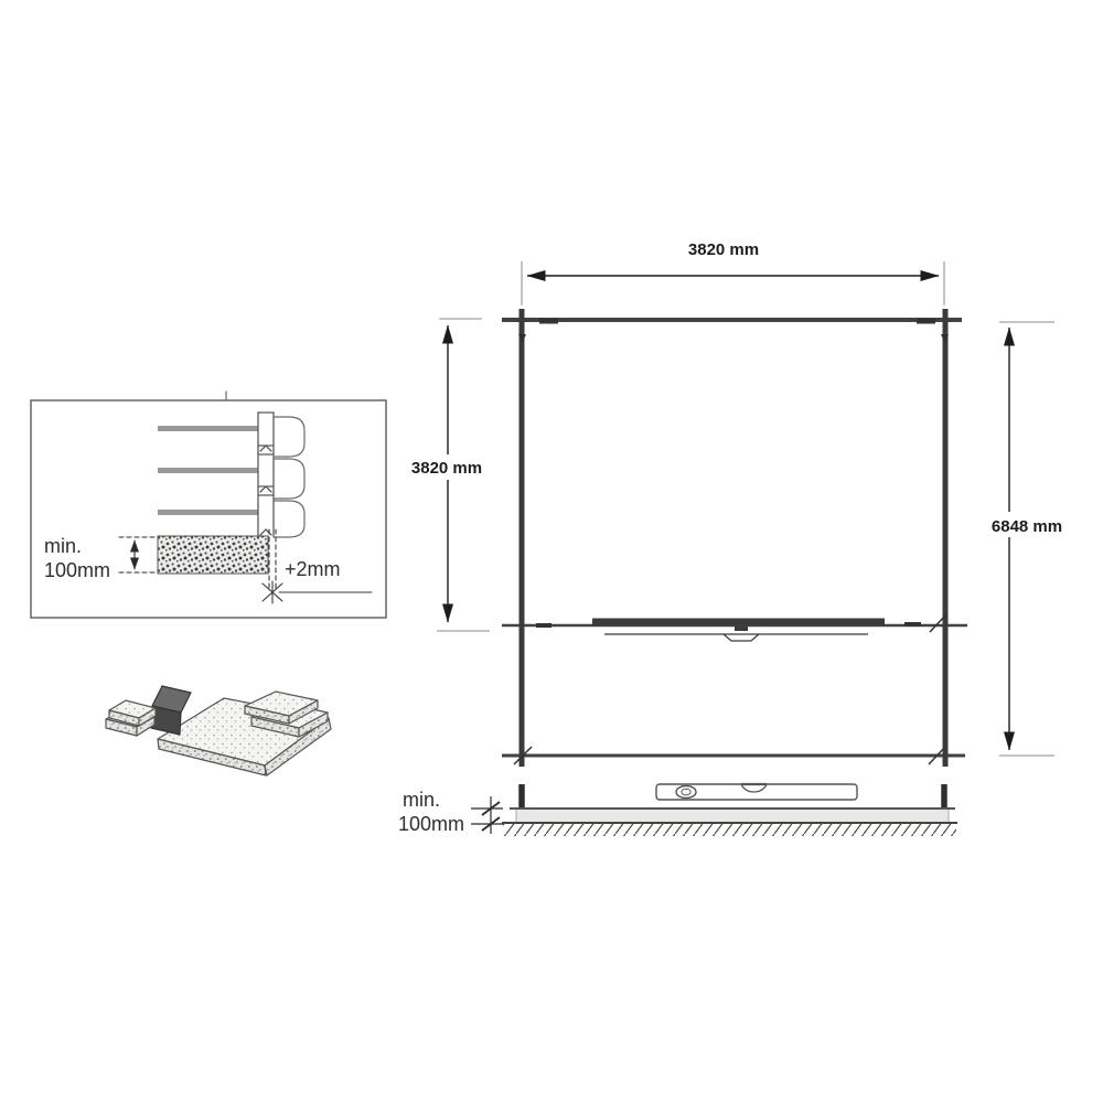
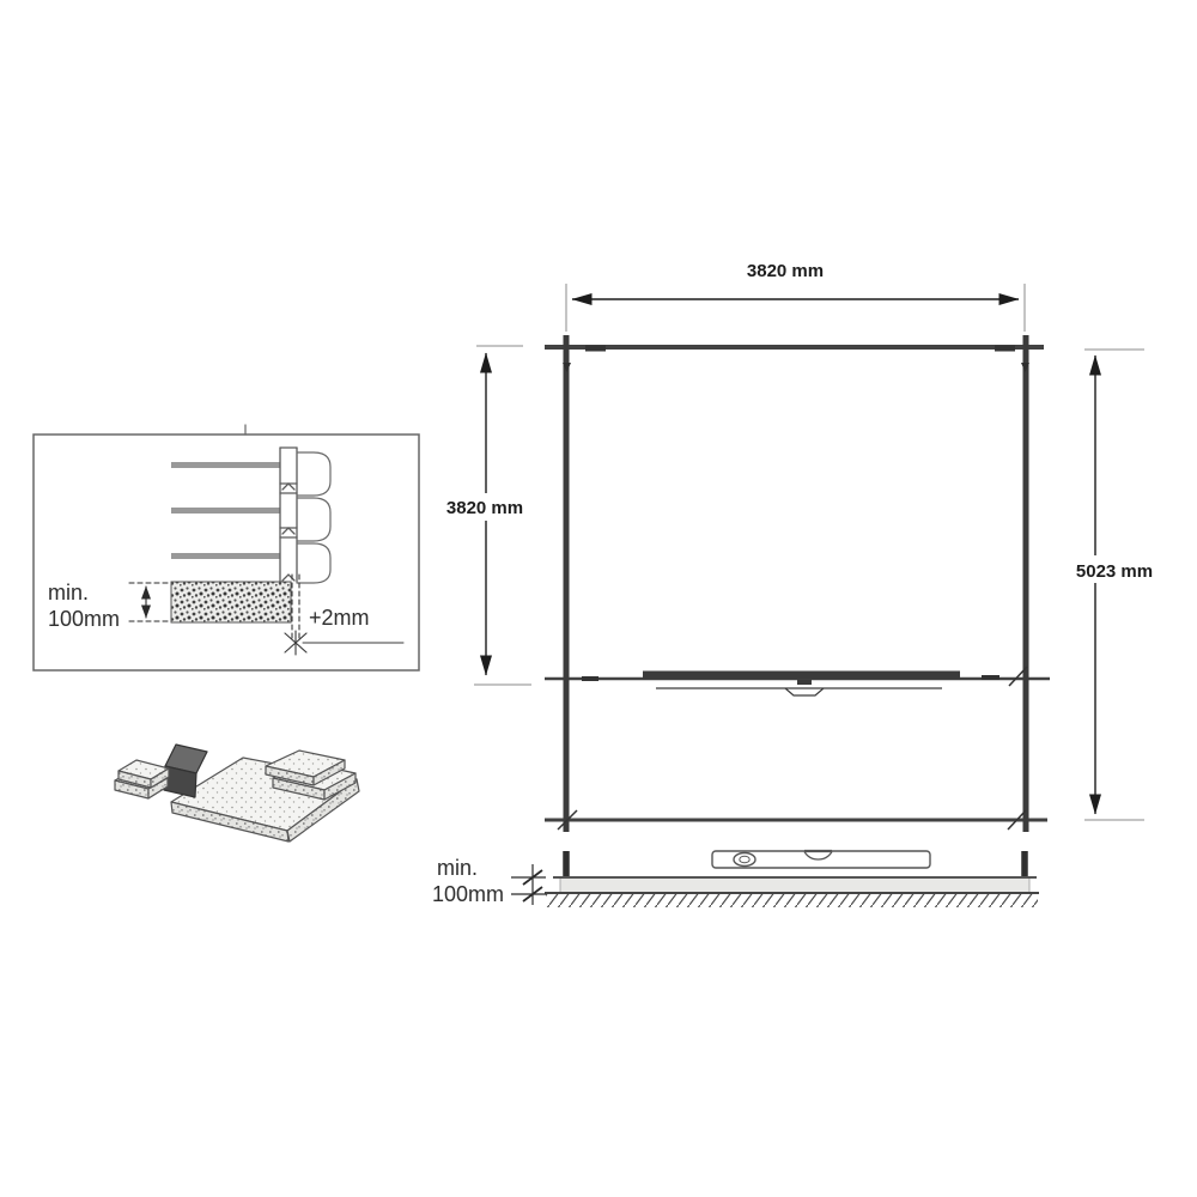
  min.
  100mm
  +2mm
  3820 mm
  3820 mm
- 6848 mm
+ 5023 mm
  min.
  100mm
